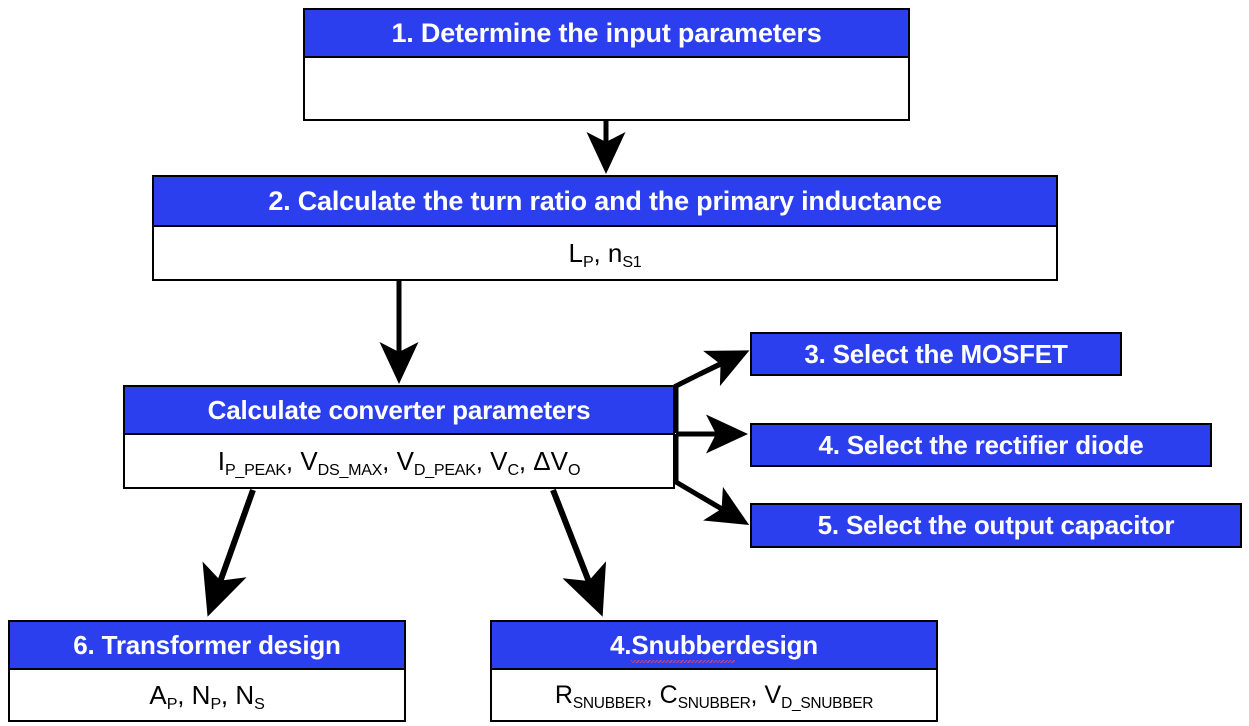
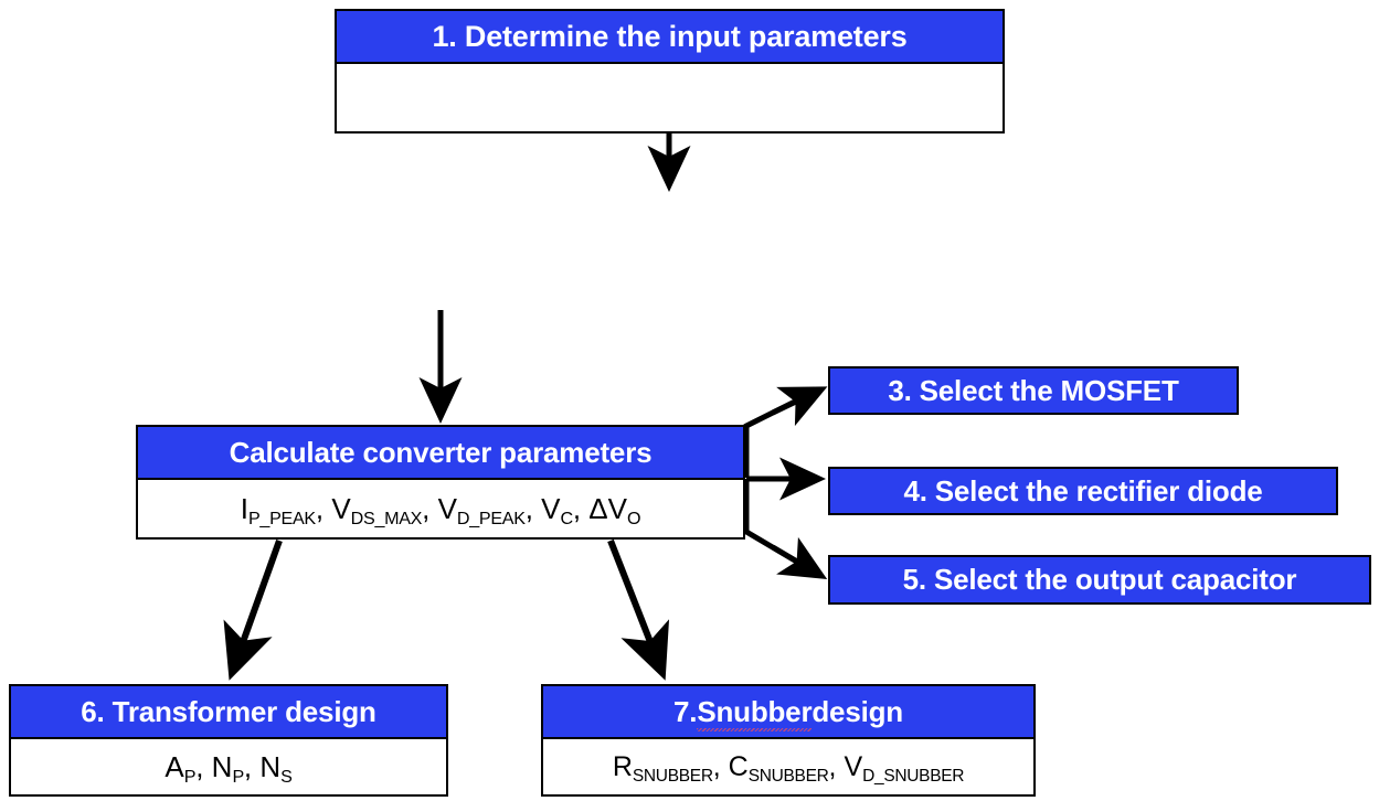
  1. Determine the input parameters
- 2. Calculate the turn ratio and the primary inductance
- LP,
- nS1
  Calculate converter parameters
  IP_PEAK,
  VDS_MAX,
  VD_PEAK,
  VC,
  ΔVO
  3. Select the MOSFET
  4. Select the rectifier diode
  5. Select the output capacitor
  6. Transformer design
  AP,
  NP,
  NS
- 4.
+ 7.
  Snubber
  design
  RSNUBBER,
  CSNUBBER,
  VD_SNUBBER
